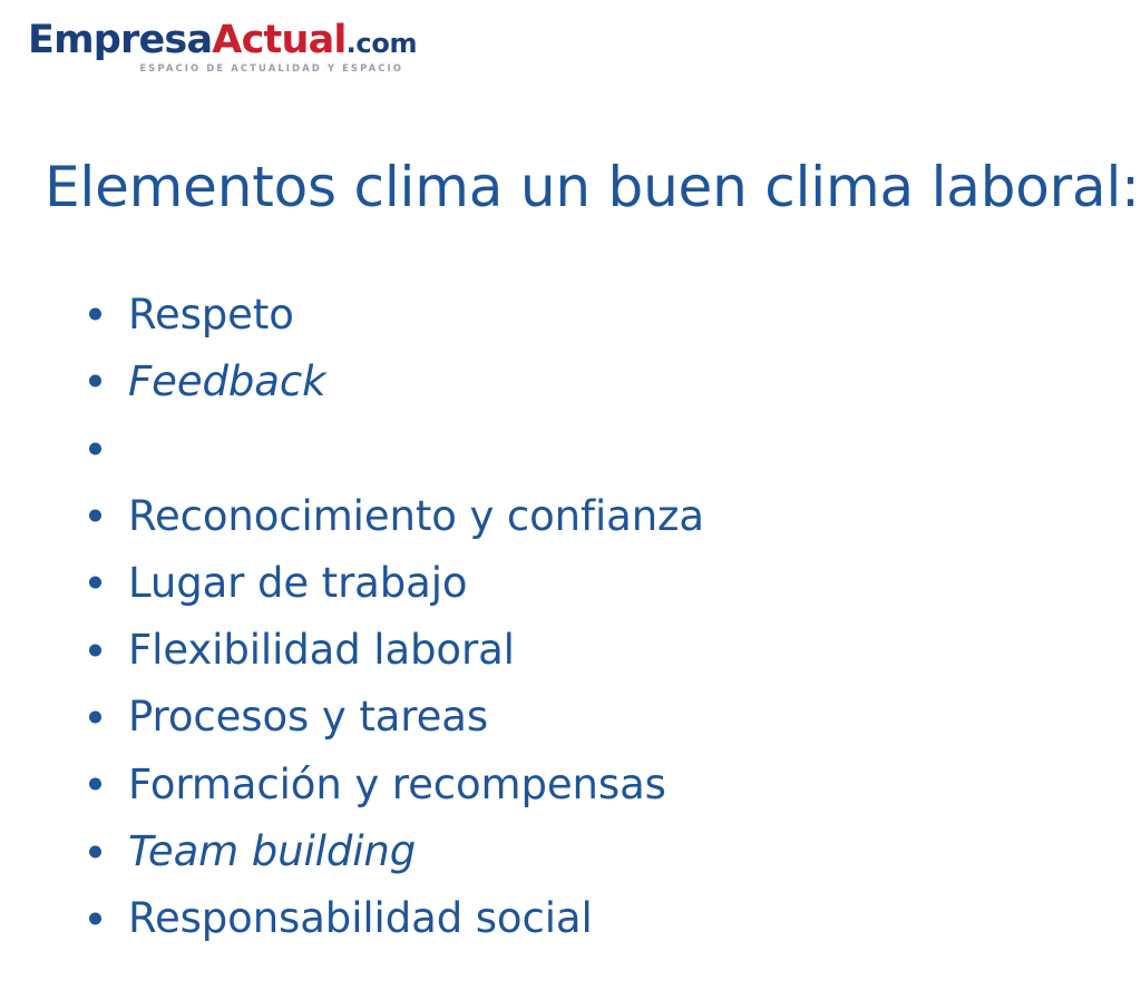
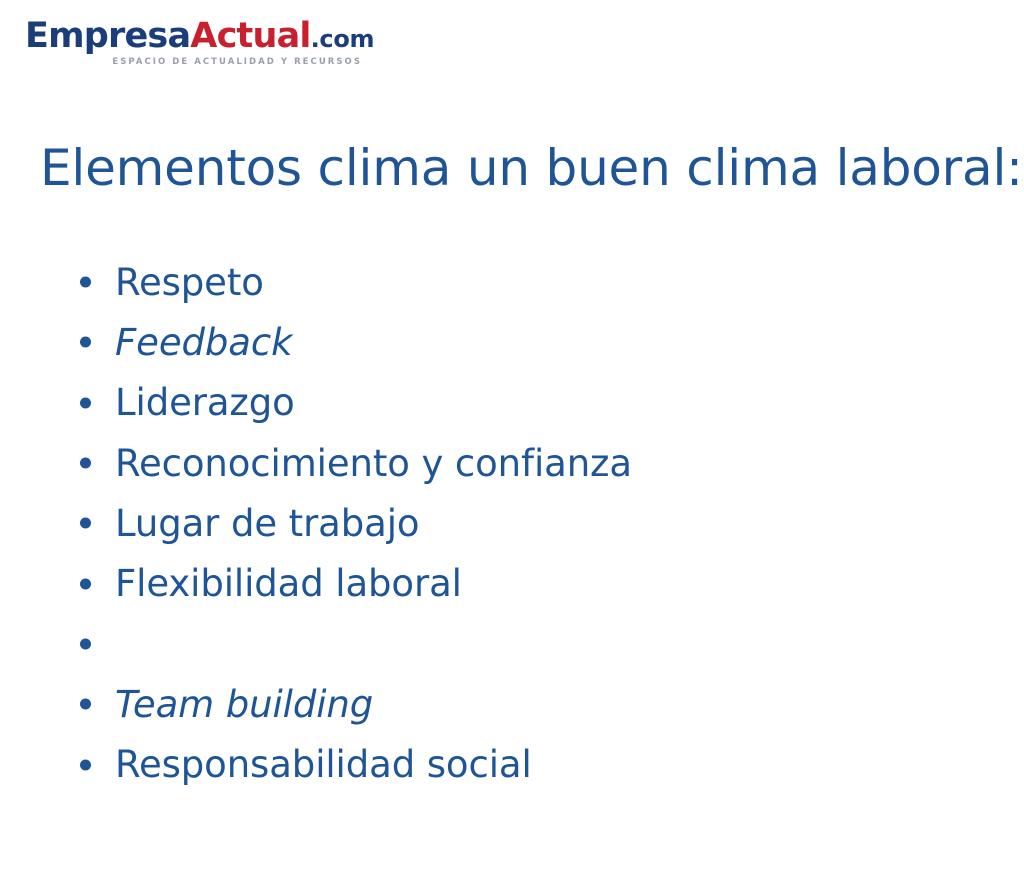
  EmpresaActual.com
- ESPACIO DE ACTUALIDAD Y ESPACIO
+ ESPACIO DE ACTUALIDAD Y RECURSOS
  Elementos clima un buen clima laboral:
  Respeto
  Feedback
+ Liderazgo
  Reconocimiento y confianza
  Lugar de trabajo
  Flexibilidad laboral
- Procesos y tareas
- Formación y recompensas
  Team building
  Responsabilidad social
